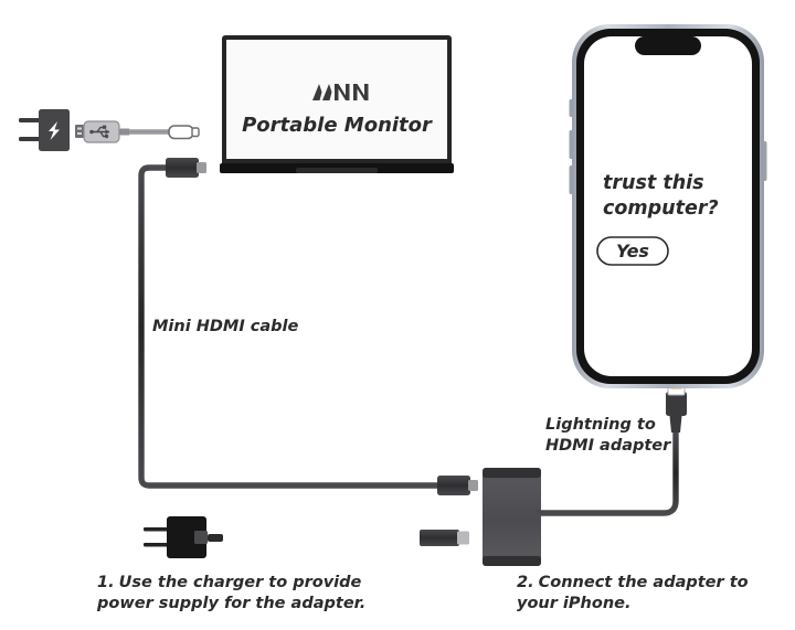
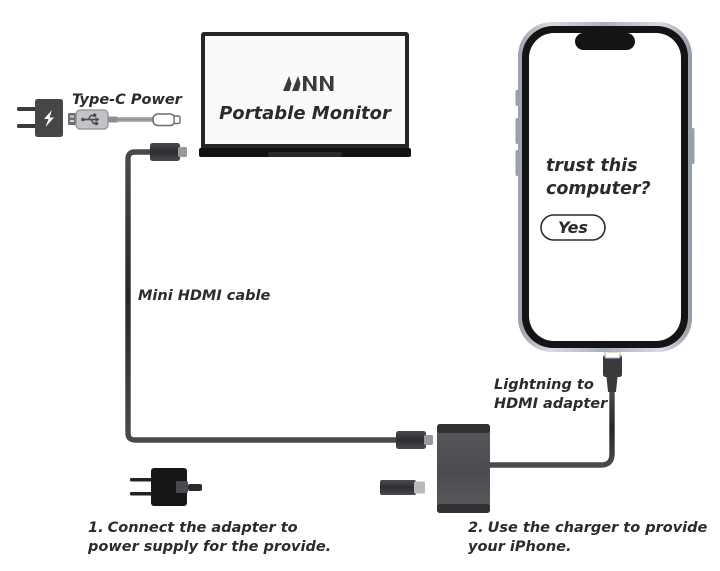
  Portable Monitor
+ Type-C Power
  Mini HDMI cable
  Lightning to
  HDMI adapter
  trust this
  computer?
  Yes
- 1. Use the charger to provide
+ 1. Connect the adapter to
- power supply for the adapter.
+ power supply for the provide.
- 2. Connect the adapter to
+ 2. Use the charger to provide
  your iPhone.
